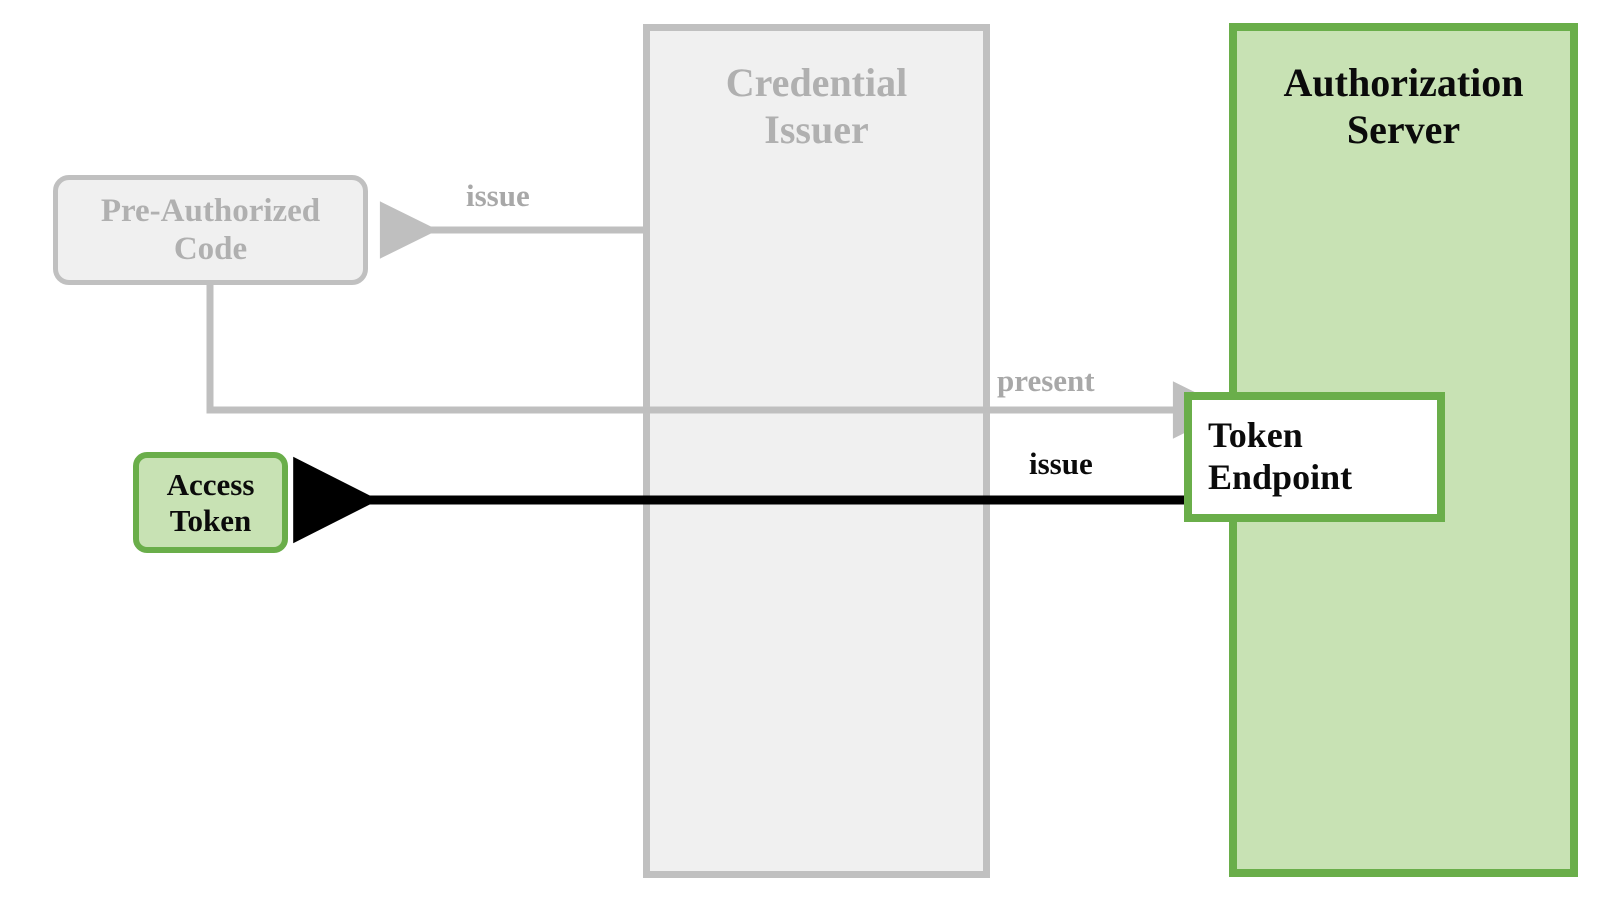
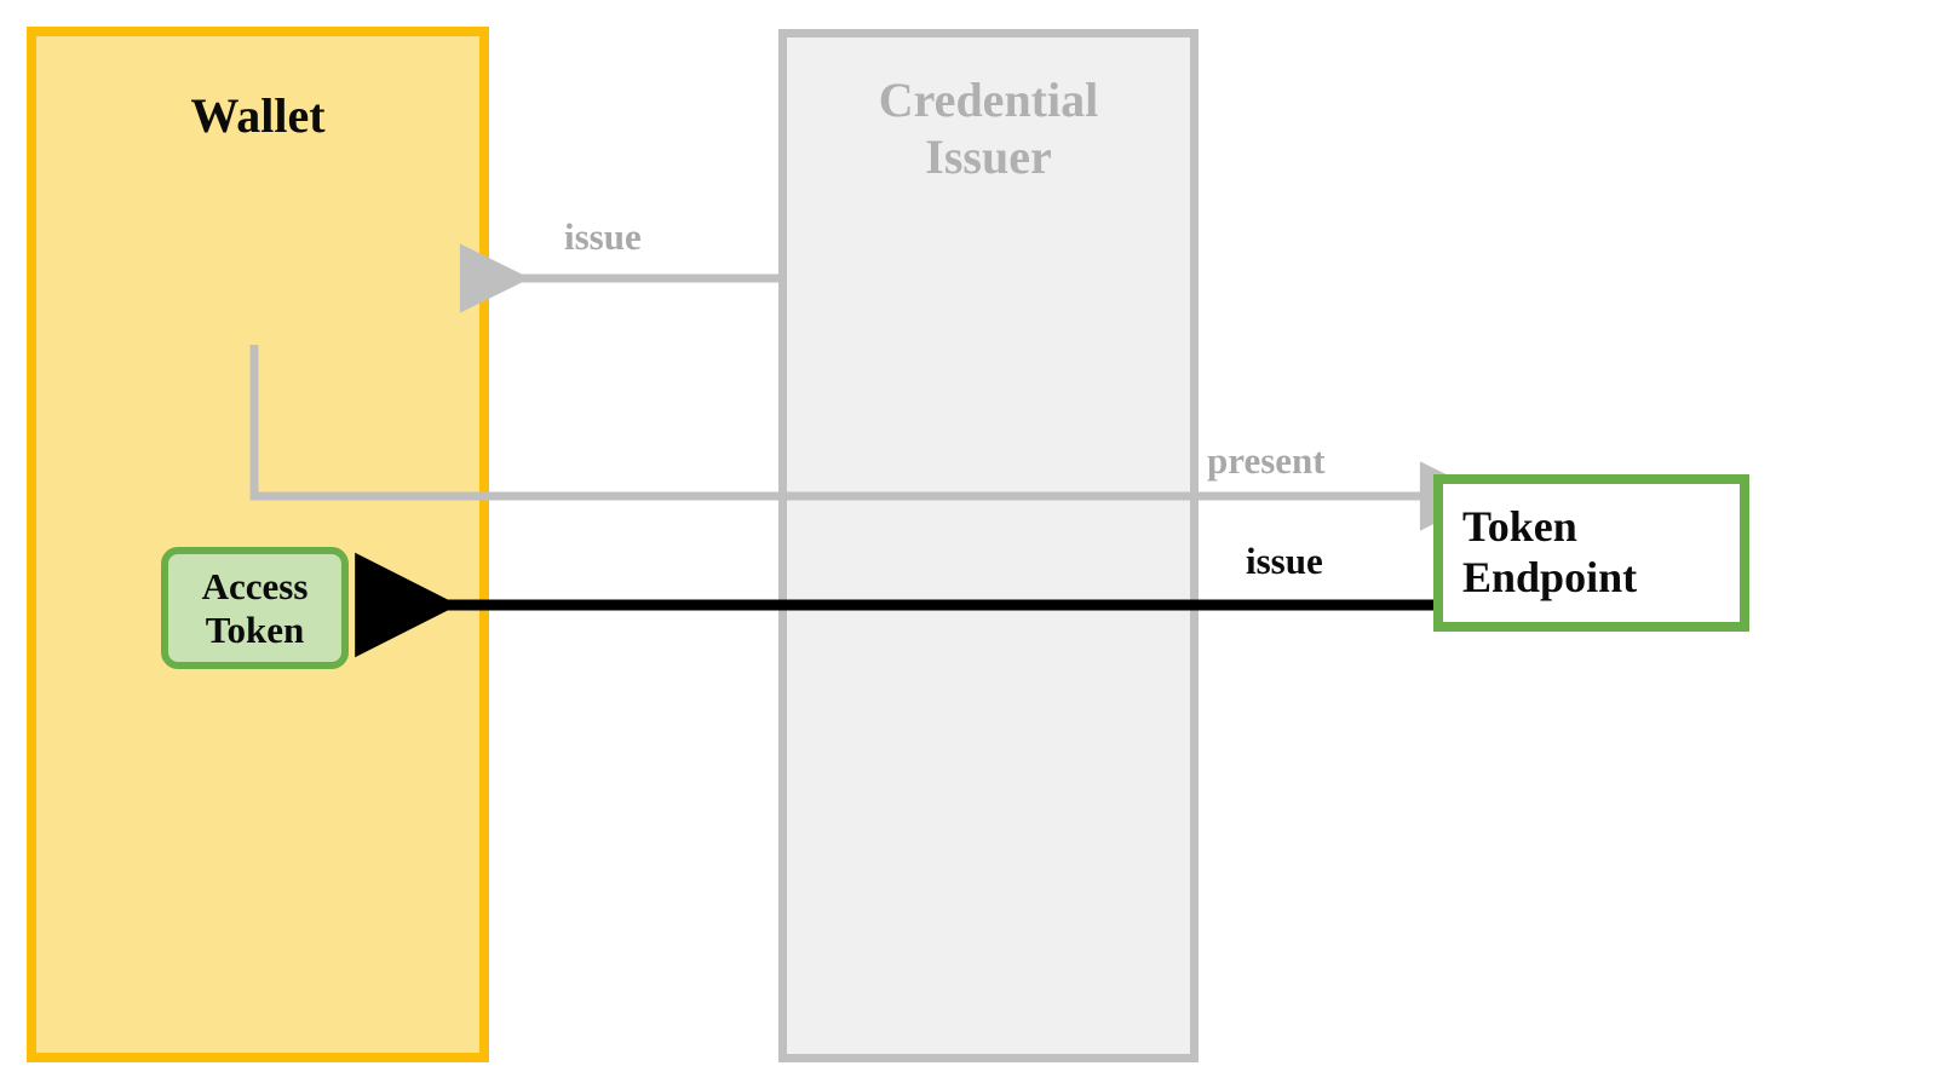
+ Wallet
  Credential
  Issuer
- Authorization
- Server
- Pre-Authorized
- Code
  Access
  Token
  Token
  Endpoint
  issue
  present
  issue
